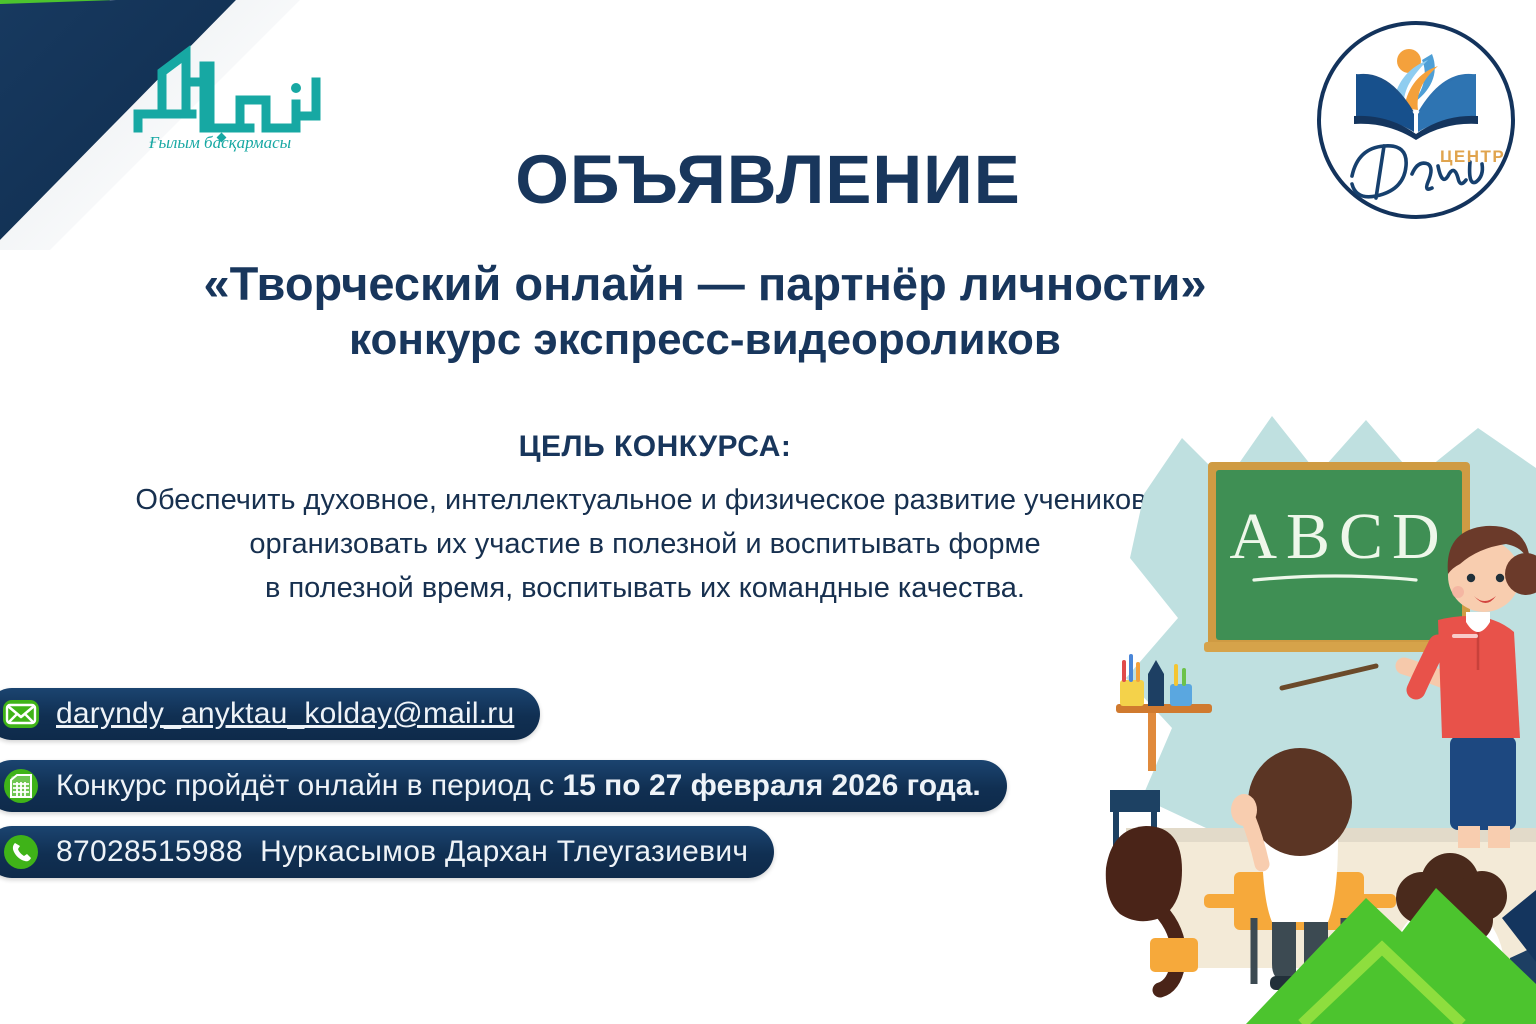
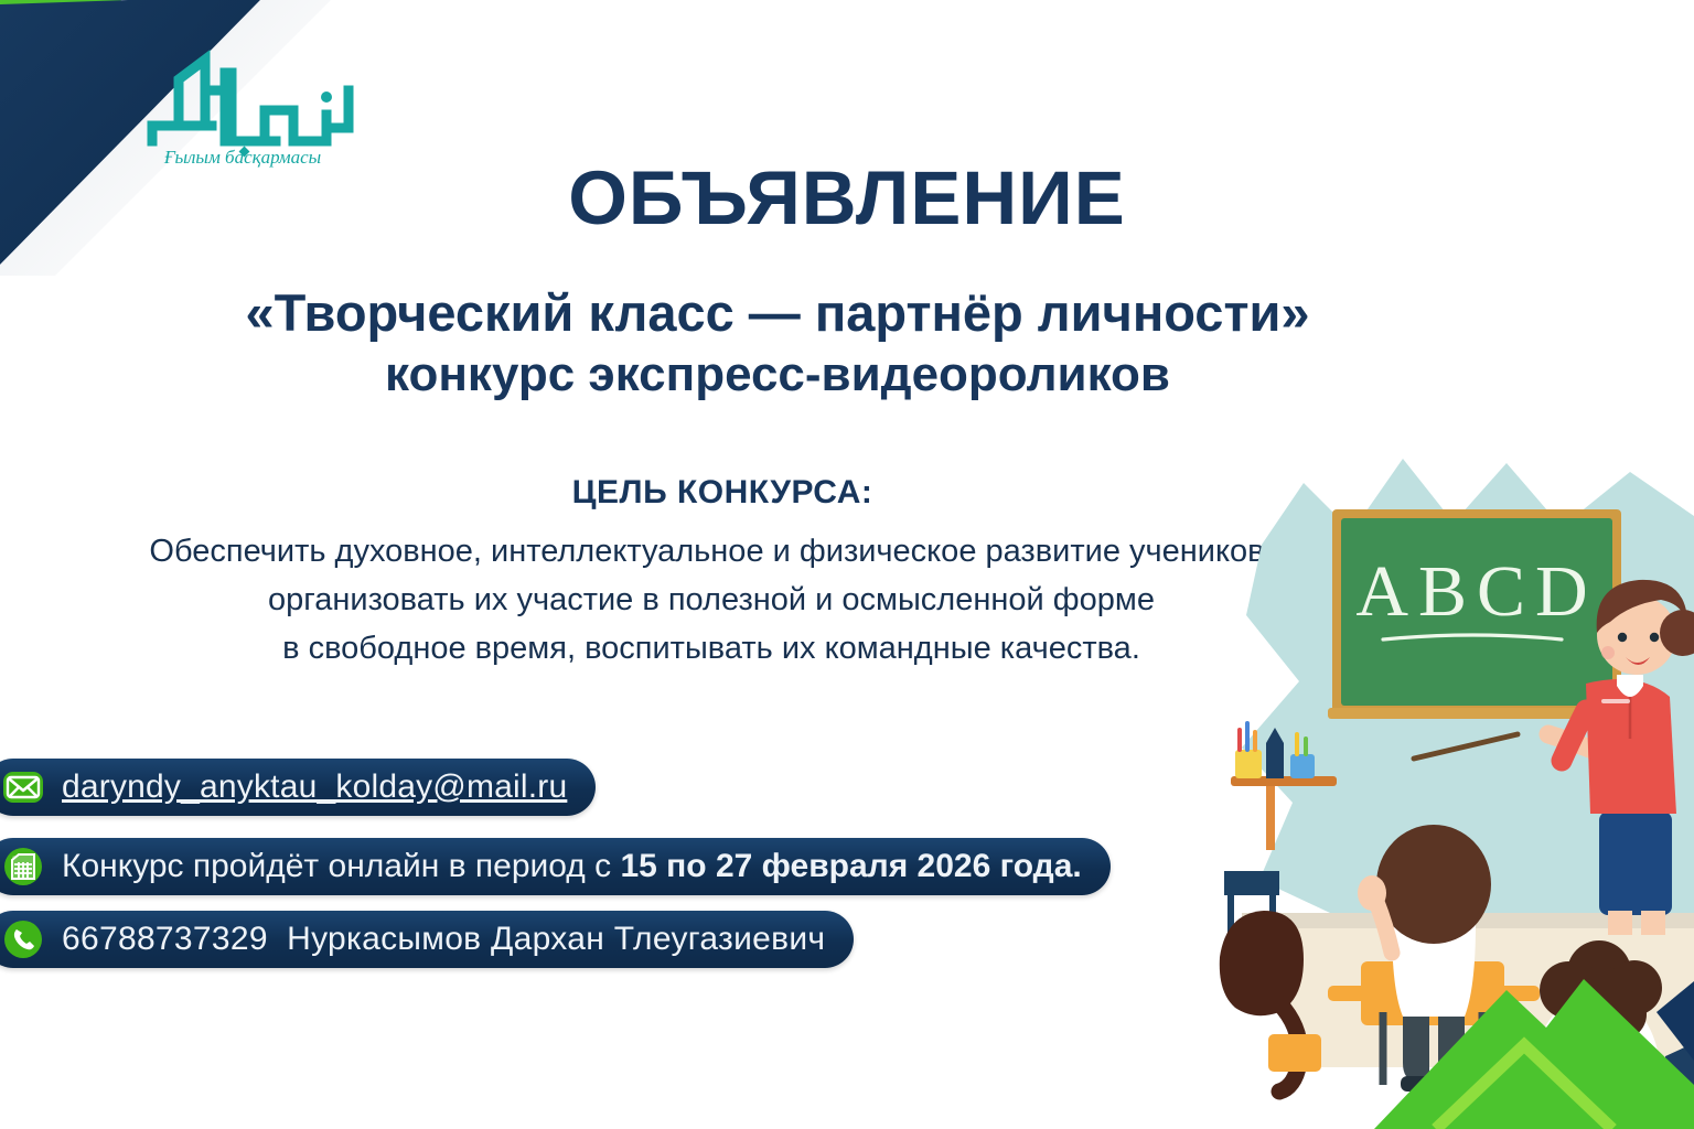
  Ғылым басқармасы
- ЦЕНТР
  ОБЪЯВЛЕНИЕ
- «Творческий онлайн — партнёр личности»
+ «Творческий класс — партнёр личности»
  конкурс экспресс-видеороликов
  ЦЕЛЬ КОНКУРСА:
  Обеспечить духовное, интеллектуальное и физическое развитие учеников
- организовать их участие в полезной и воспитывать форме
+ организовать их участие в полезной и осмысленной форме
- в полезной время, воспитывать их командные качества.
+ в свободное время, воспитывать их командные качества.
  daryndy_anyktau_kolday@mail.ru
  Конкурс пройдёт онлайн в период с 15 по 27 февраля 2026 года.
- 87028515988 Нуркасымов Дархан Тлеугазиевич
+ 66788737329 Нуркасымов Дархан Тлеугазиевич
  ABCD
